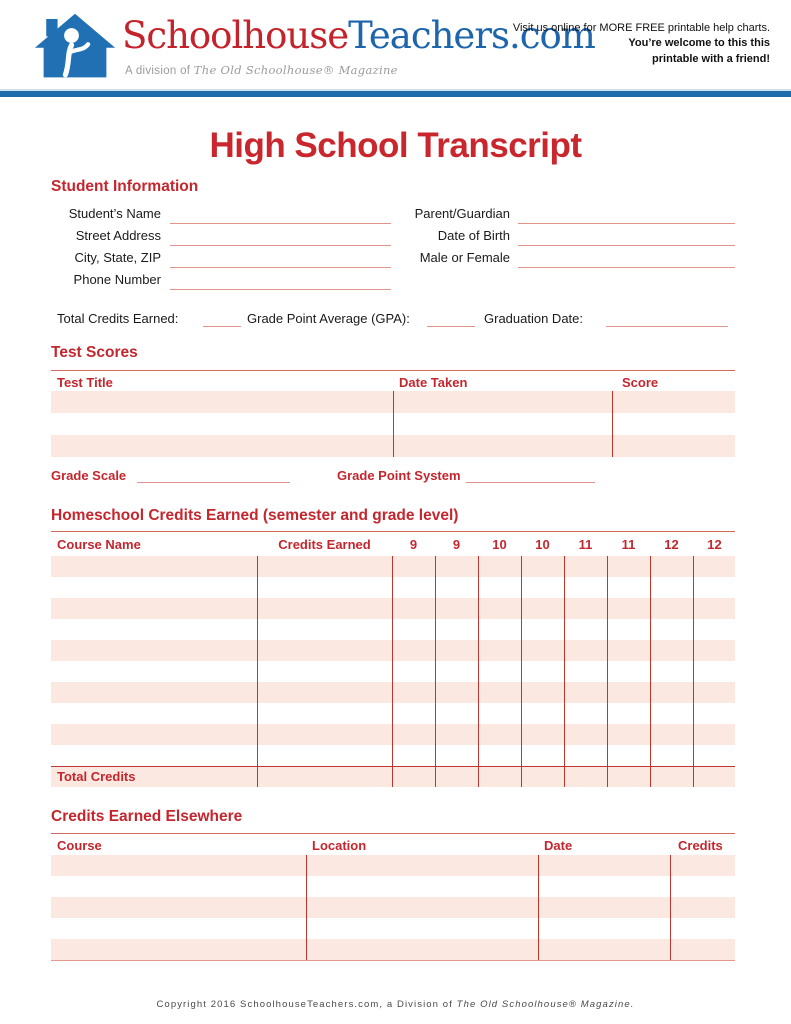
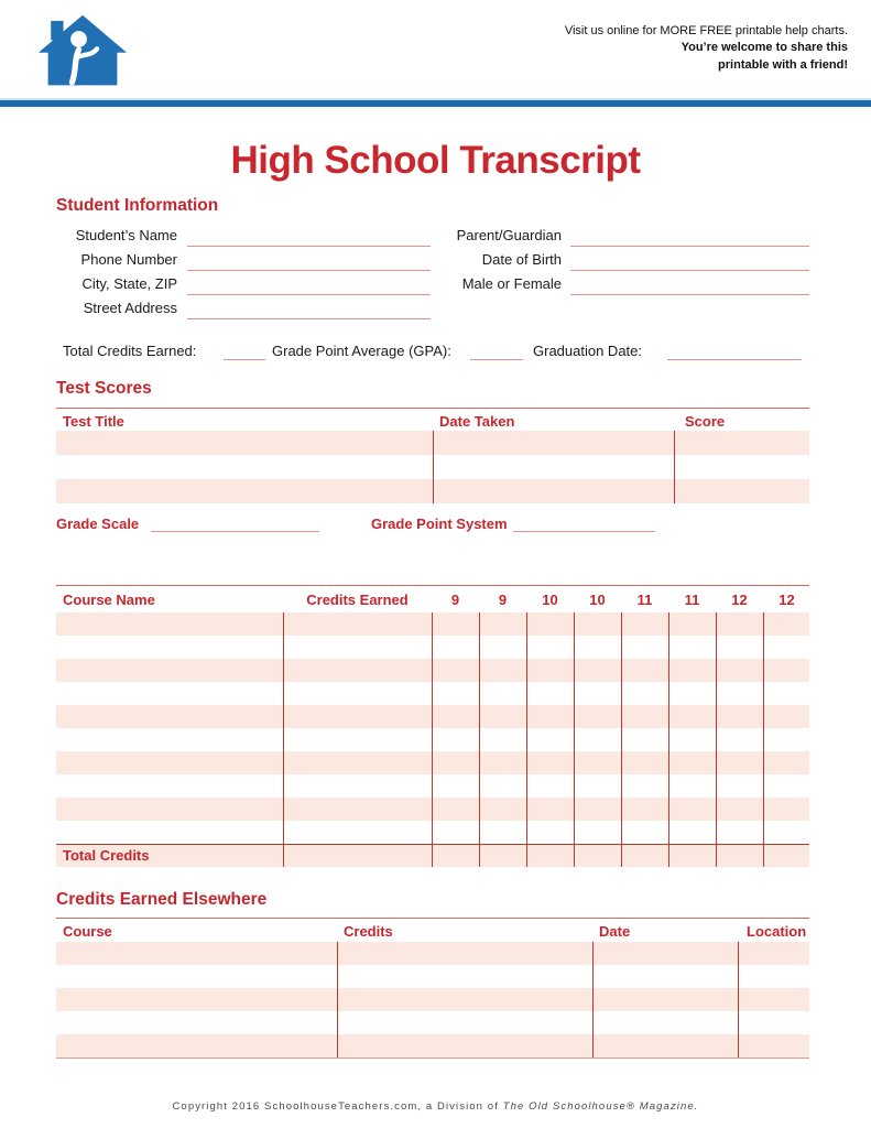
- SchoolhouseTeachers.com
- A division of The Old Schoolhouse® Magazine
  Visit us online for MORE FREE printable help charts.
- You’re welcome to this this
+ You’re welcome to share this
  printable with a friend!
  High School Transcript
  Student Information
  Student’s Name
- Street Address
+ Phone Number
  City, State, ZIP
- Phone Number
+ Street Address
  Parent/Guardian
  Date of Birth
  Male or Female
  Total Credits Earned:
  Grade Point Average (GPA):
  Graduation Date:
  Test Scores
  Test Title
  Date Taken
  Score
  Grade Scale
  Grade Point System
- Homeschool Credits Earned (semester and grade level)
  Course Name
  Credits Earned
  9
  9
  10
  10
  11
  11
  12
  12
  Total Credits
  Credits Earned Elsewhere
  Course
- Location
+ Credits
  Date
- Credits
+ Location
  Copyright 2016 SchoolhouseTeachers.com, a Division of The Old Schoolhouse® Magazine.
